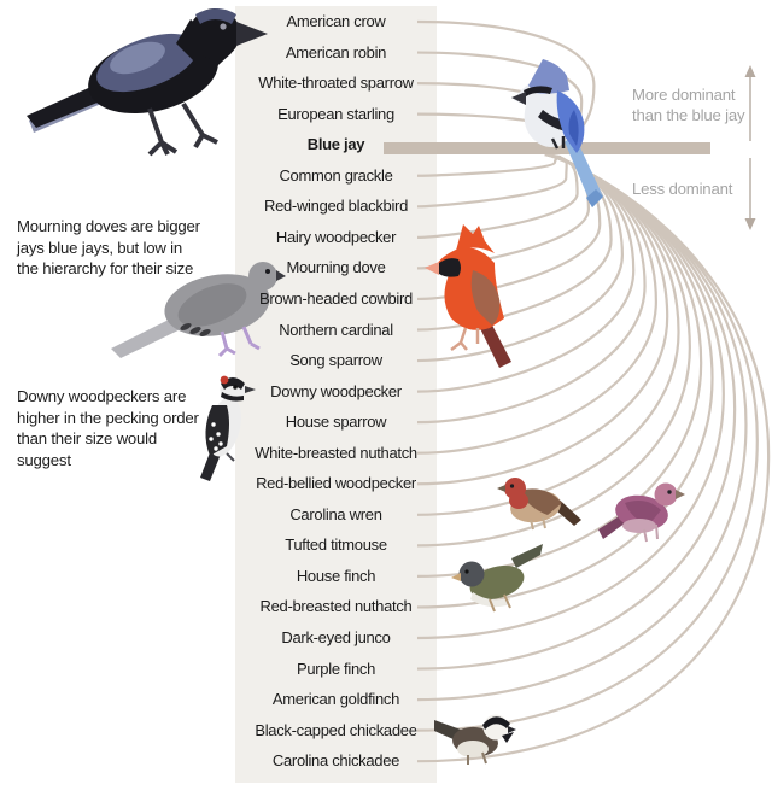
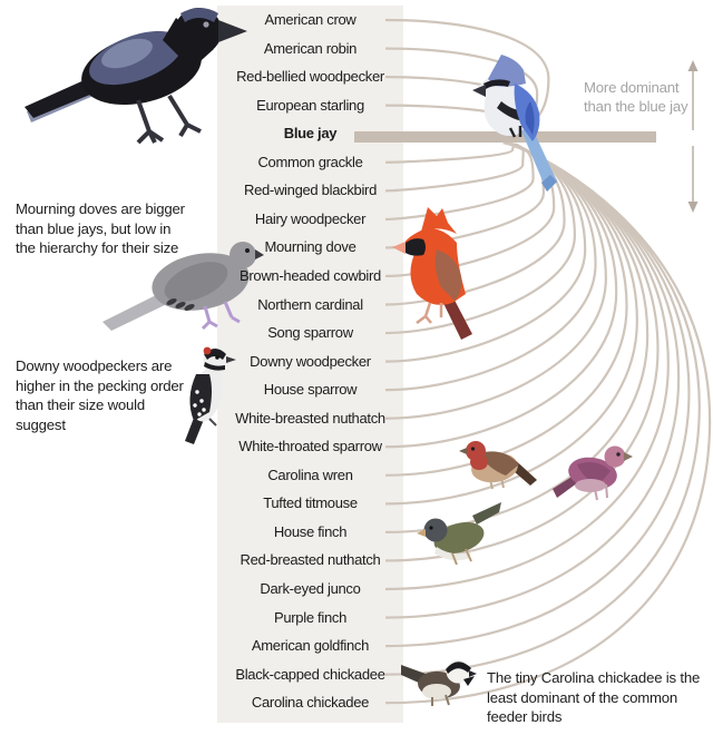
  American crow
  American robin
- White-throated sparrow
+ Red-bellied woodpecker
  European starling
  Blue jay
  Common grackle
  Red-winged blackbird
  Hairy woodpecker
  Mourning dove
  Brown-headed cowbird
  Northern cardinal
  Song sparrow
  Downy woodpecker
  House sparrow
  White-breasted nuthatch
- Red-bellied woodpecker
+ White-throated sparrow
  Carolina wren
  Tufted titmouse
  House finch
  Red-breasted nuthatch
  Dark-eyed junco
  Purple finch
  American goldfinch
  Black-capped chickadee
  Carolina chickadee
  More dominant
  than the blue jay
- Less dominant
- Mourning doves are bigger jays blue jays, but low in the hierarchy for their size
+ Mourning doves are bigger than blue jays, but low in the hierarchy for their size
  Downy woodpeckers are higher in the pecking order than their size would suggest
+ The tiny Carolina chickadee is the least dominant of the common feeder birds
